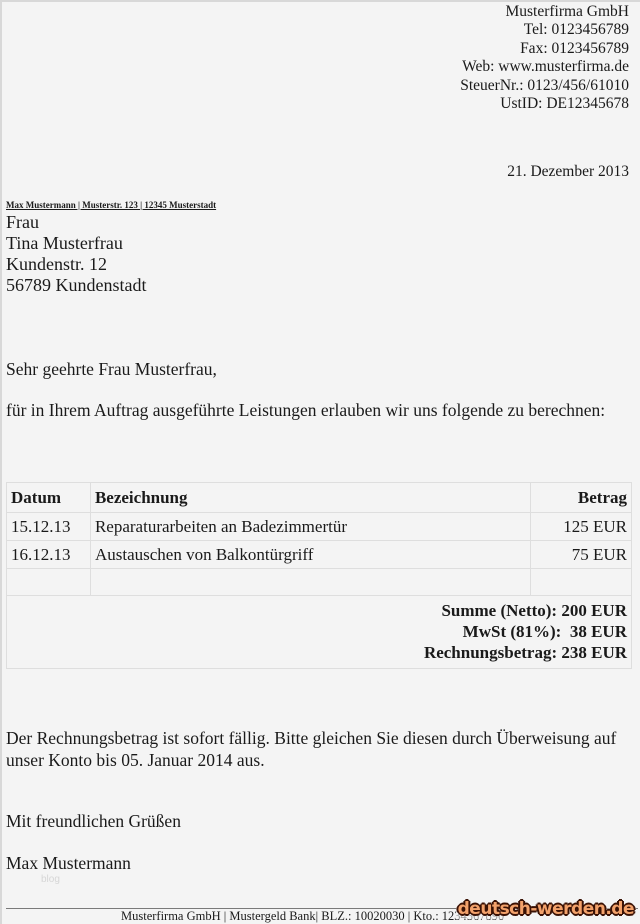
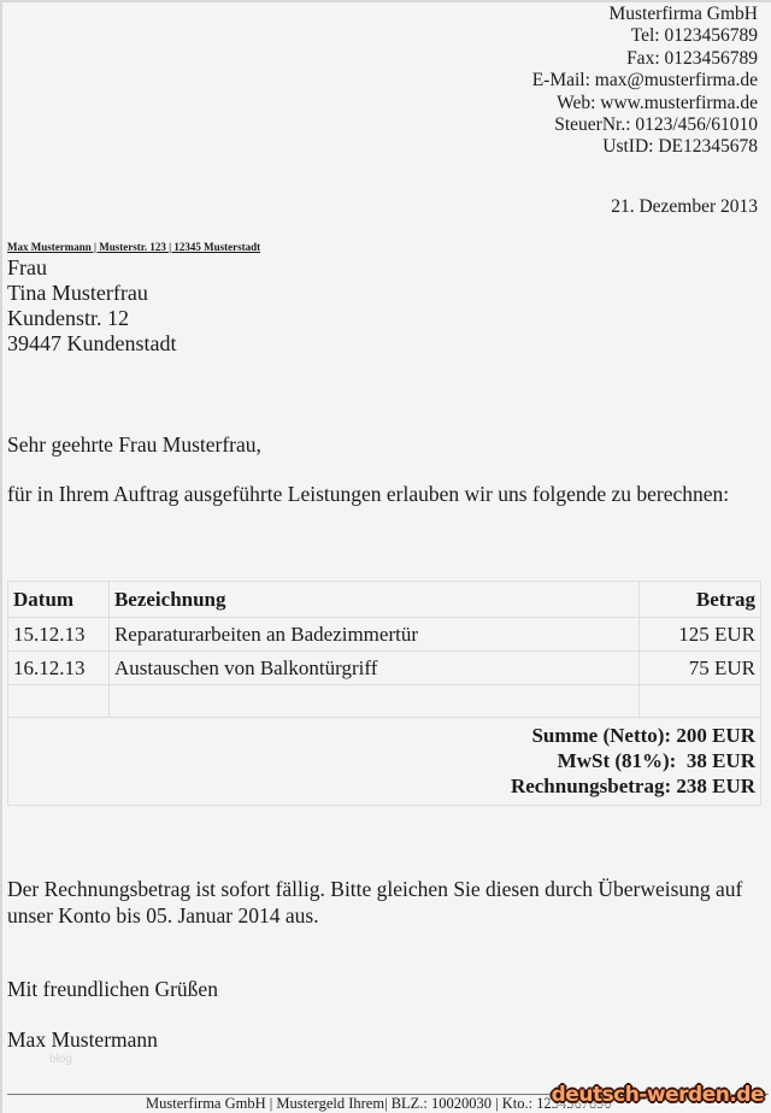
  Musterfirma GmbH
  Tel: 0123456789
  Fax: 0123456789
+ E-Mail: max@musterfirma.de
  Web: www.musterfirma.de
  SteuerNr.: 0123/456/61010
  UstID: DE12345678
  21. Dezember 2013
  Max Mustermann | Musterstr. 123 | 12345 Musterstadt
  Frau
  Tina Musterfrau
  Kundenstr. 12
- 56789 Kundenstadt
+ 39447 Kundenstadt
  Sehr geehrte Frau Musterfrau,
  für in Ihrem Auftrag ausgeführte Leistungen erlauben wir uns folgende zu berechnen:
  Datum	Bezeichnung	Betrag
  15.12.13	Reparaturarbeiten an Badezimmertür	125 EUR
  16.12.13	Austauschen von Balkontürgriff	75 EUR
  Summe (Netto): 200 EUR MwSt (81%): 38 EUR Rechnungsbetrag: 238 EUR
  Der Rechnungsbetrag ist sofort fällig. Bitte gleichen Sie diesen durch Überweisung auf unser Konto bis 05. Januar 2014 aus.
  Mit freundlichen Grüßen
  Max Mustermann
  blog
- Musterfirma GmbH | Mustergeld Bank| BLZ.: 10020030 | Kto.: 1234567890
+ Musterfirma GmbH | Mustergeld Ihrem| BLZ.: 10020030 | Kto.: 1234567890
  deutsch-werden.de
